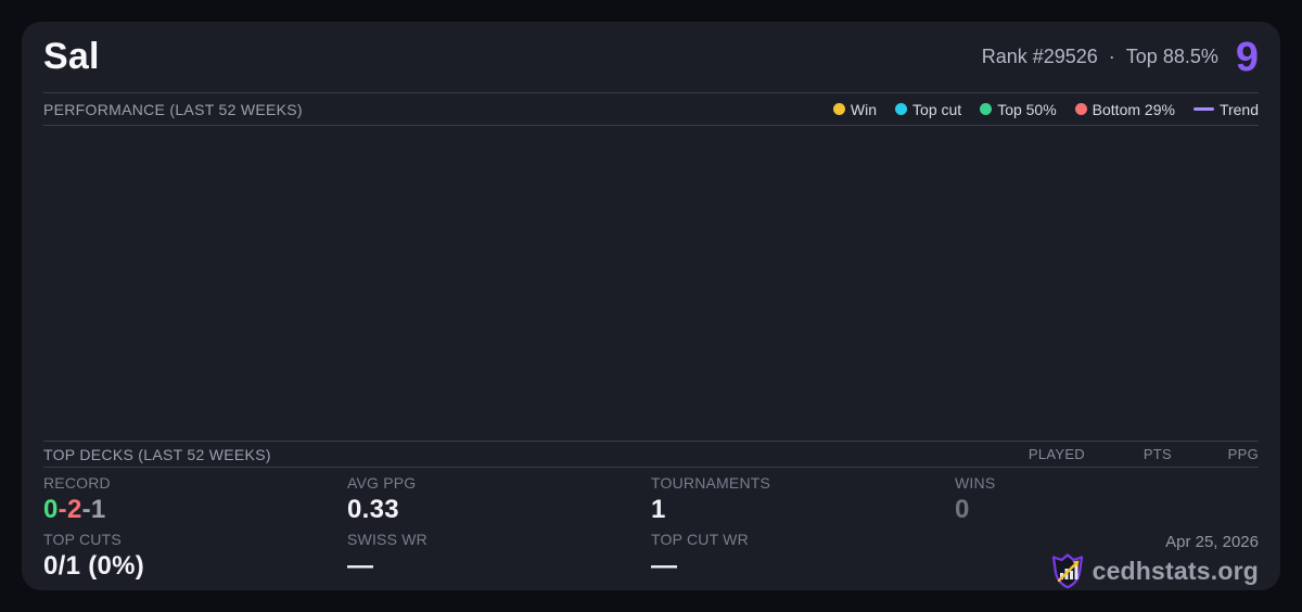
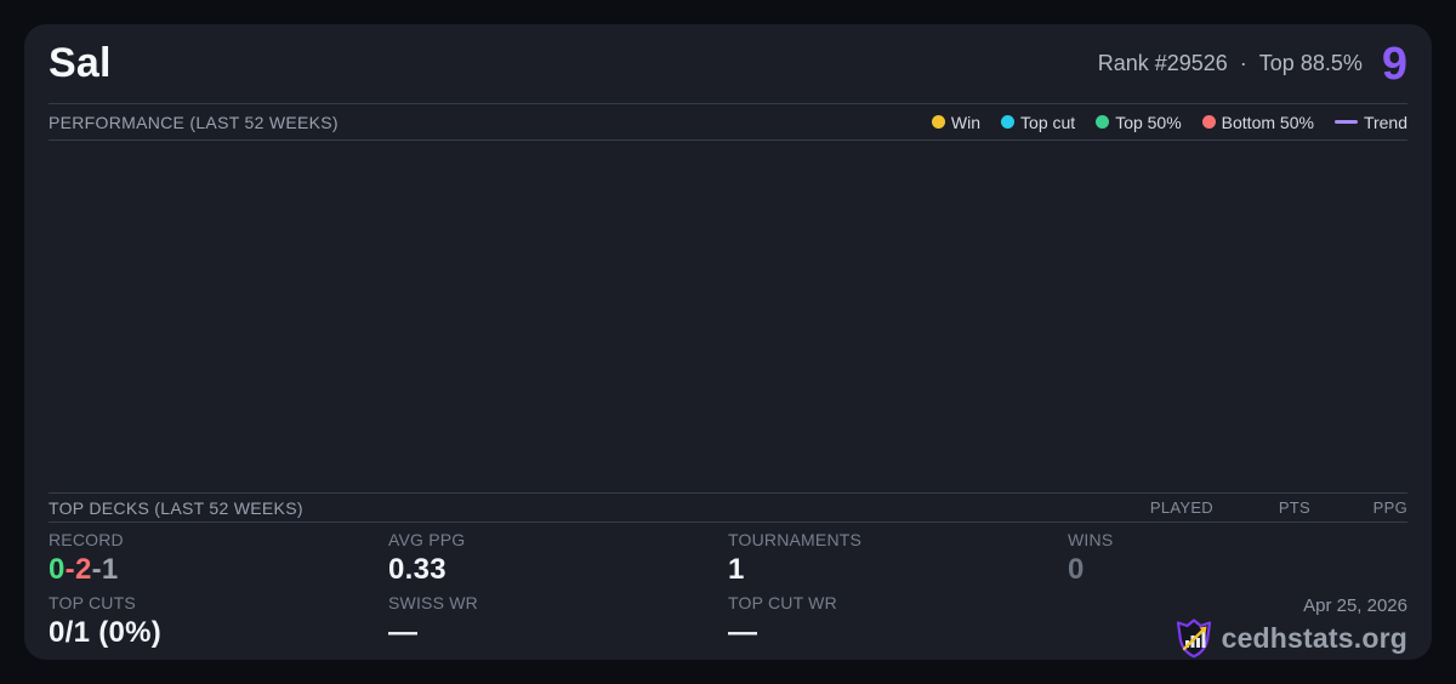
  Sal
  Rank #29526
  ·
  Top 88.5%
  9
  PERFORMANCE (LAST 52 WEEKS)
  Win
  Top cut
  Top 50%
- Bottom 29%
+ Bottom 50%
  Trend
  TOP DECKS (LAST 52 WEEKS)
  PLAYED
  PTS
  PPG
  RECORD
  0-2-1
  AVG PPG
  0.33
  TOURNAMENTS
  1
  WINS
  0
  TOP CUTS
  0/1 (0%)
  SWISS WR
  —
  TOP CUT WR
  —
  Apr 25, 2026
  cedhstats.org
